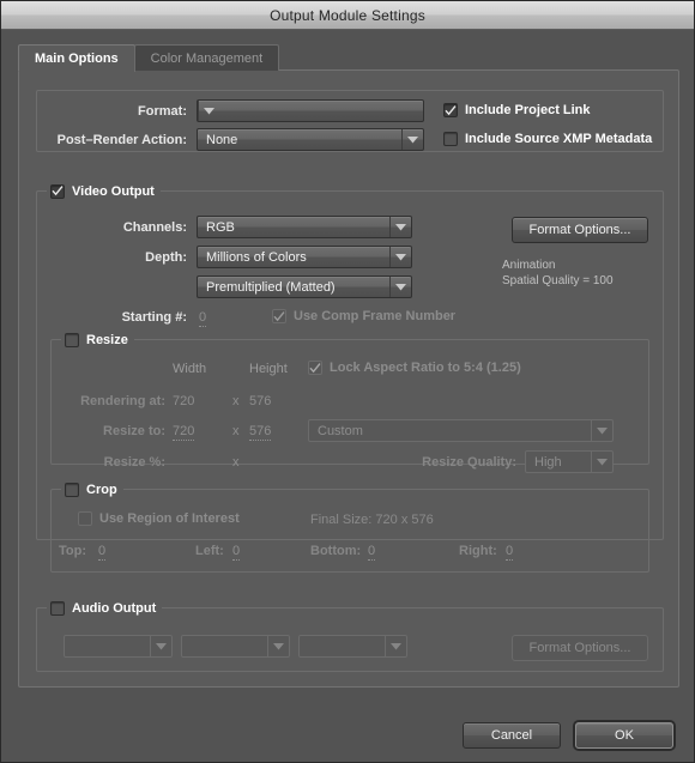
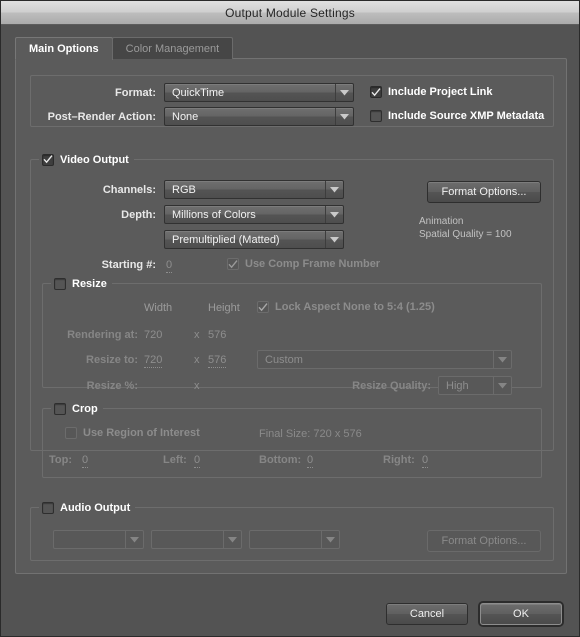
  Output Module Settings
  Main Options
  Color Management
  Format:
+ QuickTime
  Post–Render Action:
  None
  Include Project Link
  Include Source XMP Metadata
  Video Output
  Channels:
  RGB
  Depth:
  Millions of Colors
  Premultiplied (Matted)
  Starting #:
  0
  Use Comp Frame Number
  Format Options...
  Animation
  Spatial Quality = 100
  Resize
  Width
  Height
- Lock Aspect Ratio to 5:4 (1.25)
+ Lock Aspect None to 5:4 (1.25)
  Rendering at:
  720
  x
  576
  Resize to:
  720
  x
  576
  Custom
  Resize %:
  x
  Resize Quality:
  High
  Crop
  Use Region of Interest
  Final Size: 720 x 576
  Top:
  0
  Left:
  0
  Bottom:
  0
  Right:
  0
  Audio Output
  Format Options...
  Cancel
  OK
